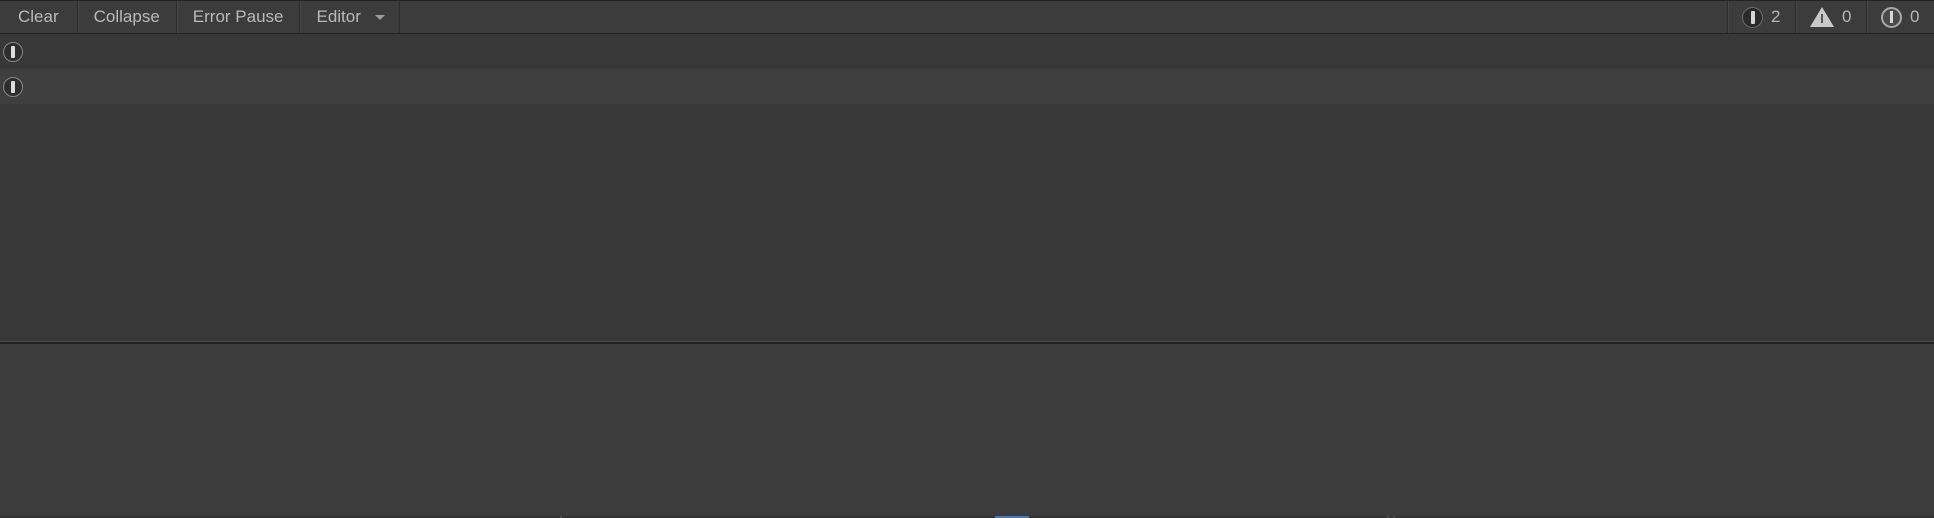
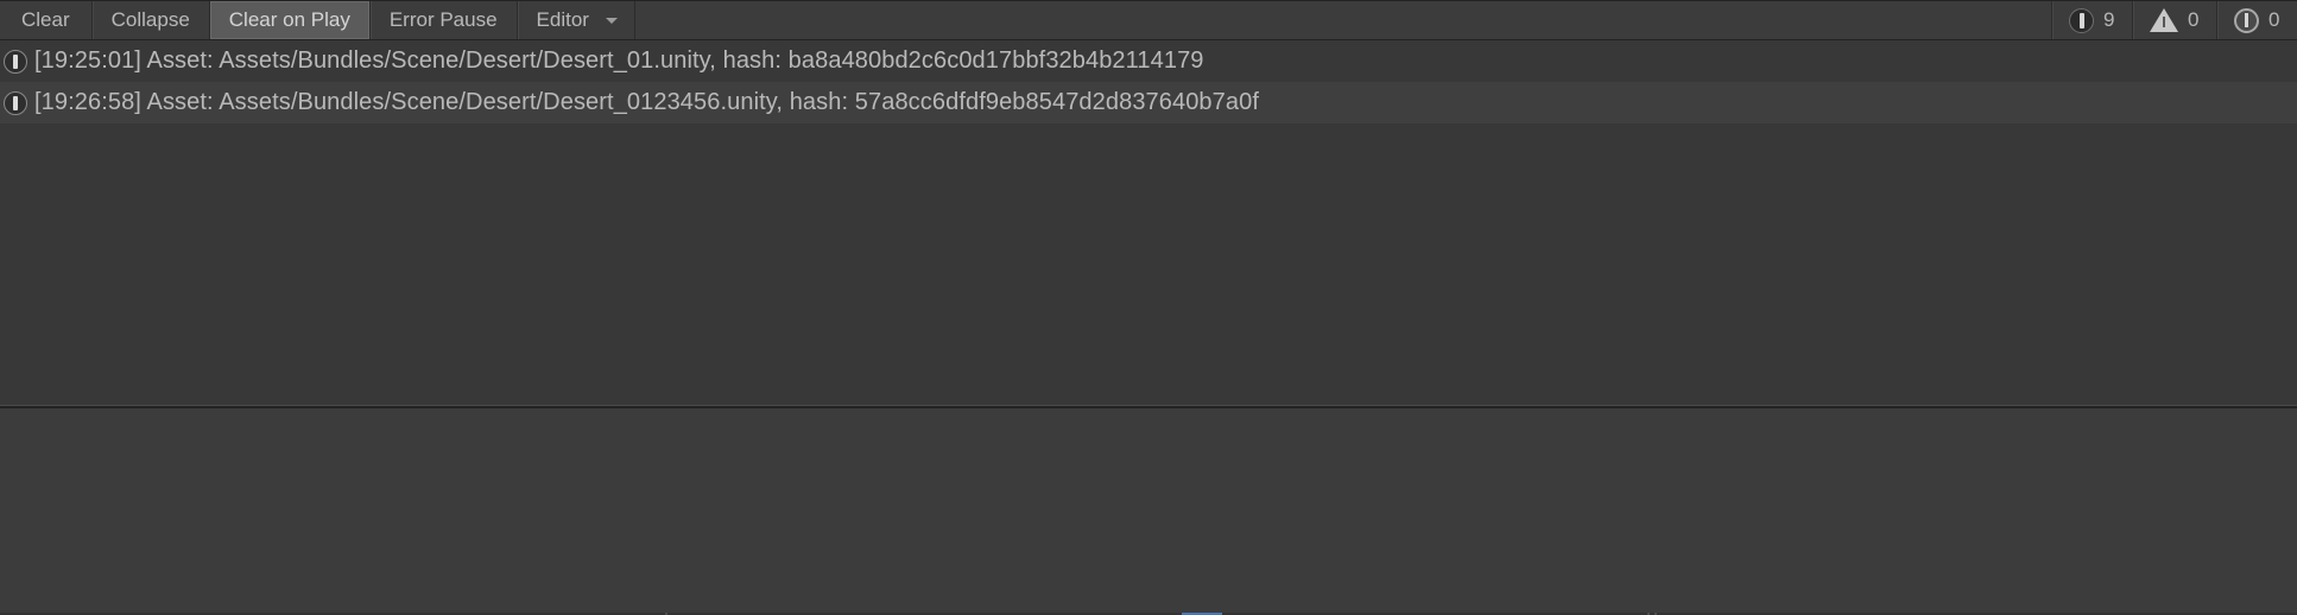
  Clear
  Collapse
+ Clear on Play
  Error Pause
  Editor
- 2
+ 9
  0
  0
+ [19:25:01] Asset: Assets/Bundles/Scene/Desert/Desert_01.unity, hash: ba8a480bd2c6c0d17bbf32b4b2114179
+ [19:26:58] Asset: Assets/Bundles/Scene/Desert/Desert_0123456.unity, hash: 57a8cc6dfdf9eb8547d2d837640b7a0f
